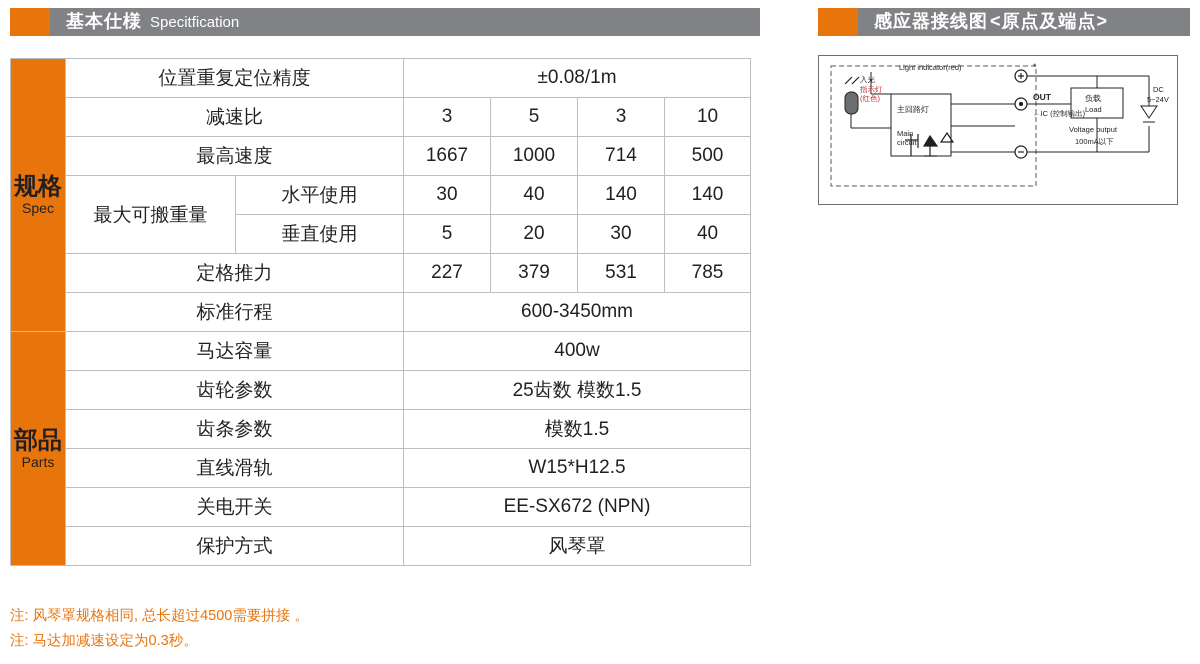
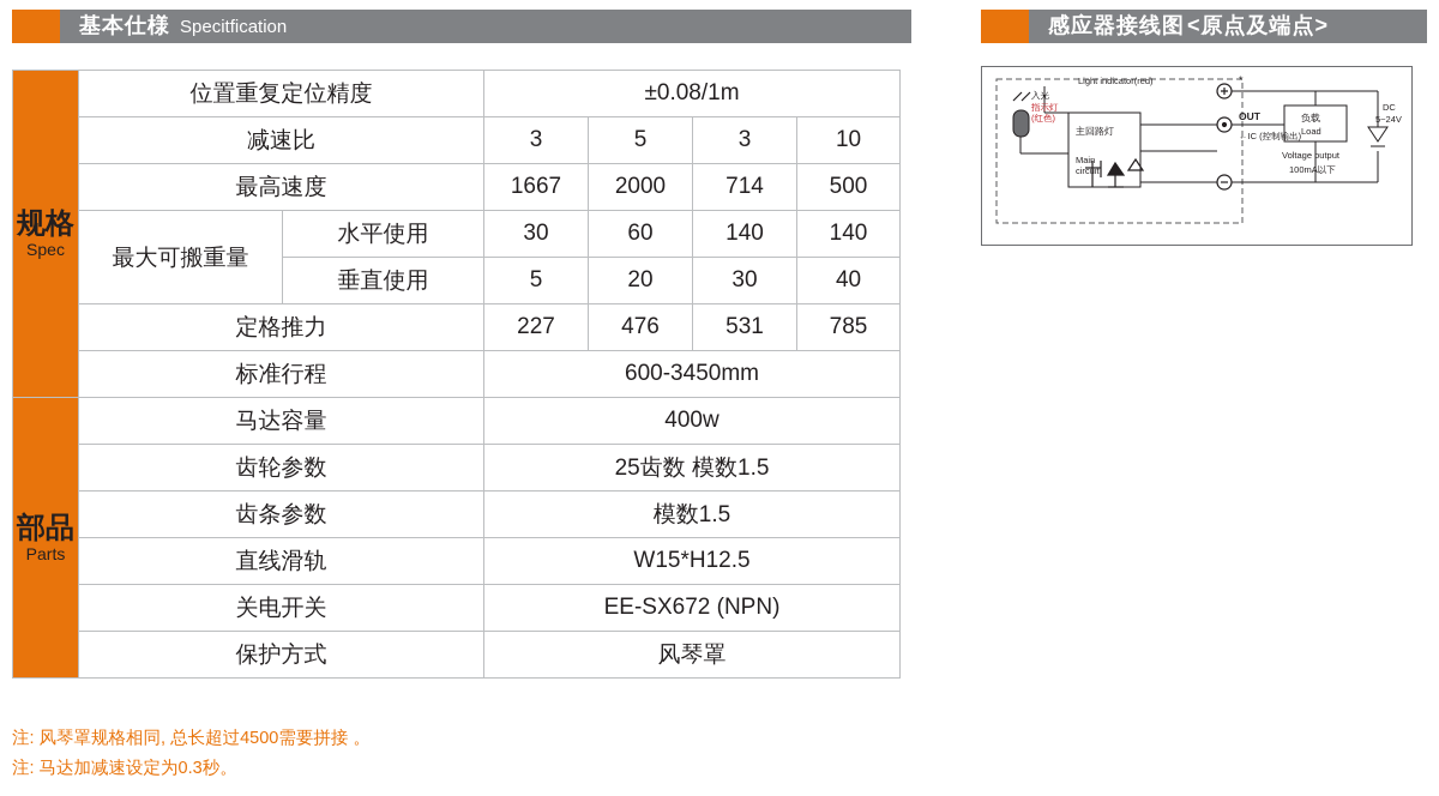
  基本仕様
  Specitfication
  感应器接线图
  <原点及端点>
  规格 Spec	位置重复定位精度	±0.08/1m
  减速比	3	5	3	10
- 最高速度	1667	1000	714	500
+ 最高速度	1667	2000	714	500
- 最大可搬重量	水平使用	30	40	140	140
+ 最大可搬重量	水平使用	30	60	140	140
  垂直使用	5	20	30	40
- 定格推力	227	379	531	785
+ 定格推力	227	476	531	785
  标准行程	600-3450mm
  部品 Parts	马达容量	400w
  齿轮参数	25齿数 模数1.5
  齿条参数	模数1.5
  直线滑轨	W15*H12.5
  关电开关	EE-SX672 (NPN)
  保护方式	风琴罩
  注: 风琴罩规格相同, 总长超过4500需要拼接 。
  注: 马达加减速设定为0.3秒。
  Light indicator(red)
  入光
  指示灯
  (红色)
  主回路灯
  Main
  circuit
  OUT
  ←IC (控制输出)
  负载
  Load
  DC
  5~24V
  Voltage output
  100mA以下
  *
